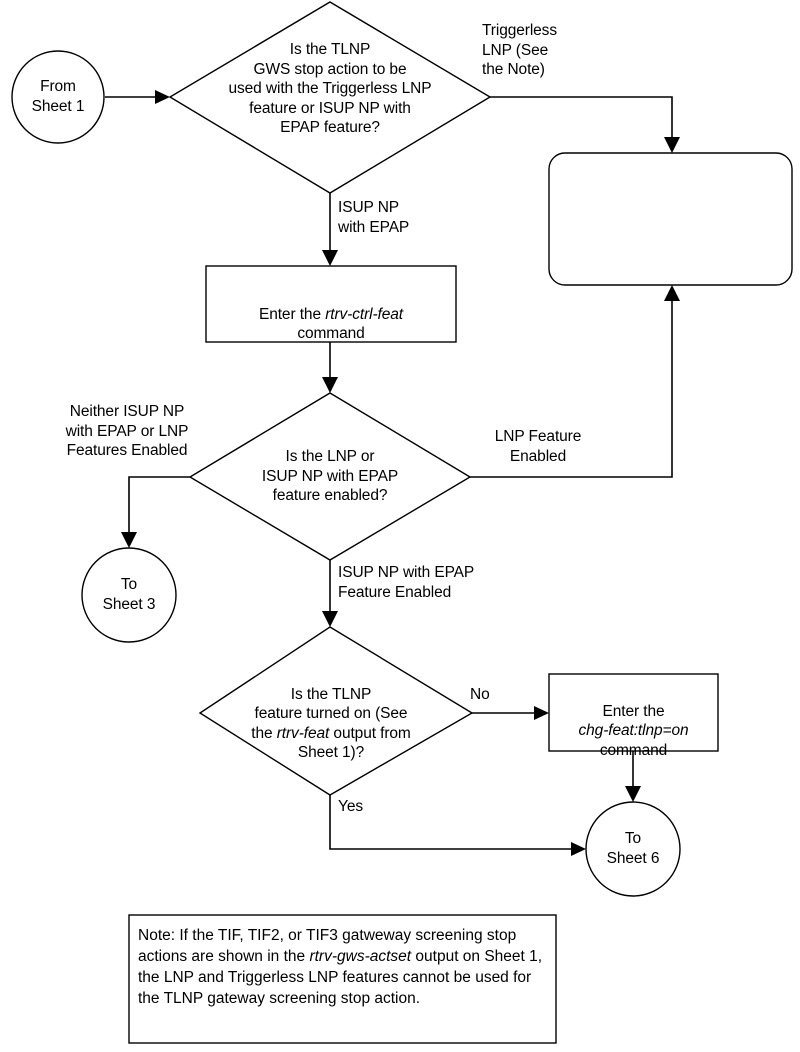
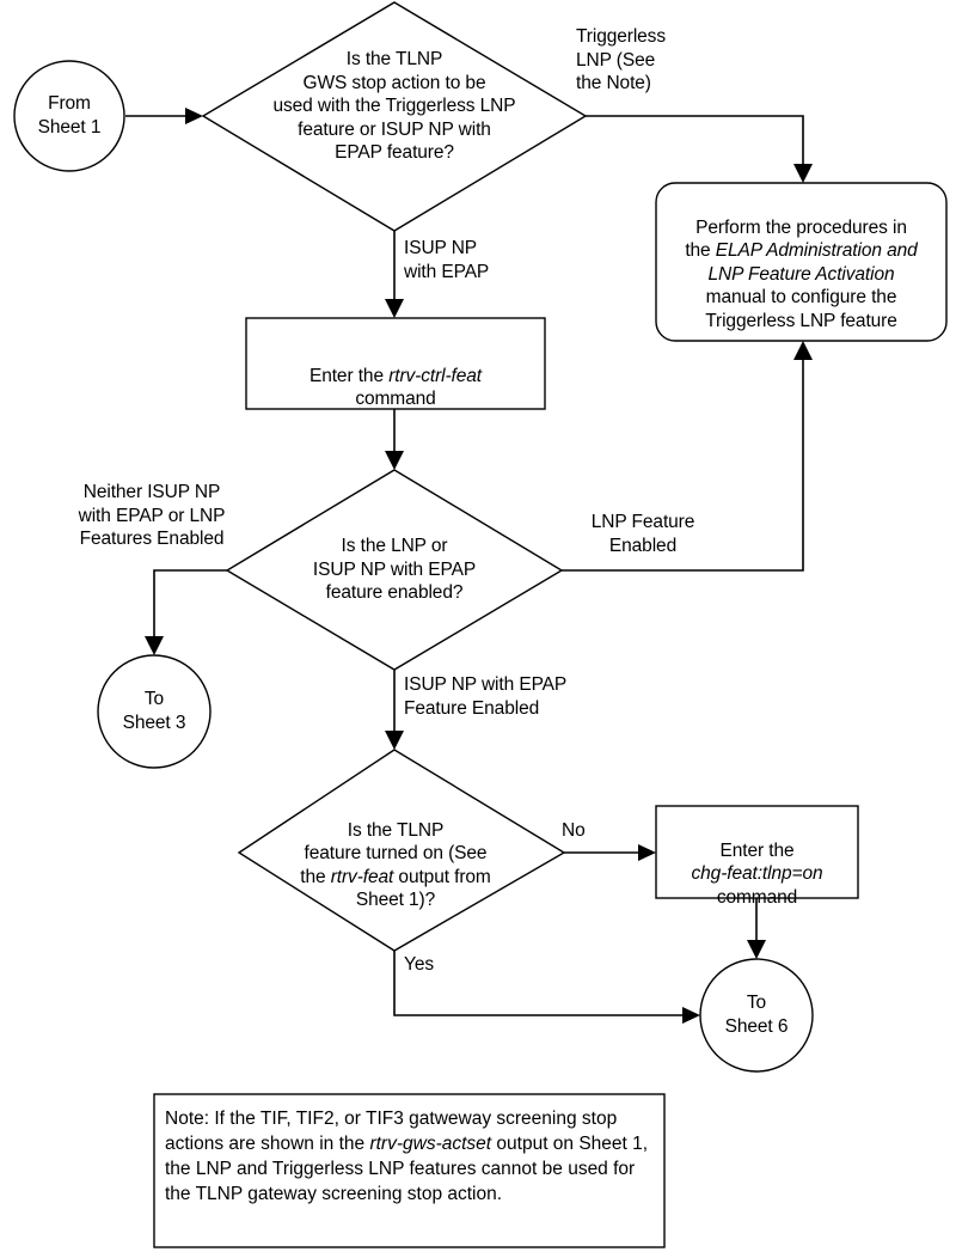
  From
  Sheet 1
  Is the TLNP
  GWS stop action to be
  used with the Triggerless LNP
  feature or ISUP NP with
  EPAP feature?
  Triggerless
  LNP (See
  the Note)
+ Perform the procedures in
+ the ELAP Administration and
+ LNP Feature Activation
+ manual to configure the
+ Triggerless LNP feature
  ISUP NP
  with EPAP
  Enter the rtrv-ctrl-feat
  command
  Neither ISUP NP
  with EPAP or LNP
  Features Enabled
  Is the LNP or
  ISUP NP with EPAP
  feature enabled?
  LNP Feature
  Enabled
  To
  Sheet 3
  ISUP NP with EPAP
  Feature Enabled
  Is the TLNP
  feature turned on (See
  the rtrv-feat output from
  Sheet 1)?
  No
  Enter the
  chg-feat:tlnp=on
  command
  Yes
  To
  Sheet 6
  Note: If the TIF, TIF2, or TIF3 gatweway screening stop actions are shown in the rtrv-gws-actset output on Sheet 1, the LNP and Triggerless LNP features cannot be used for the TLNP gateway screening stop action.
